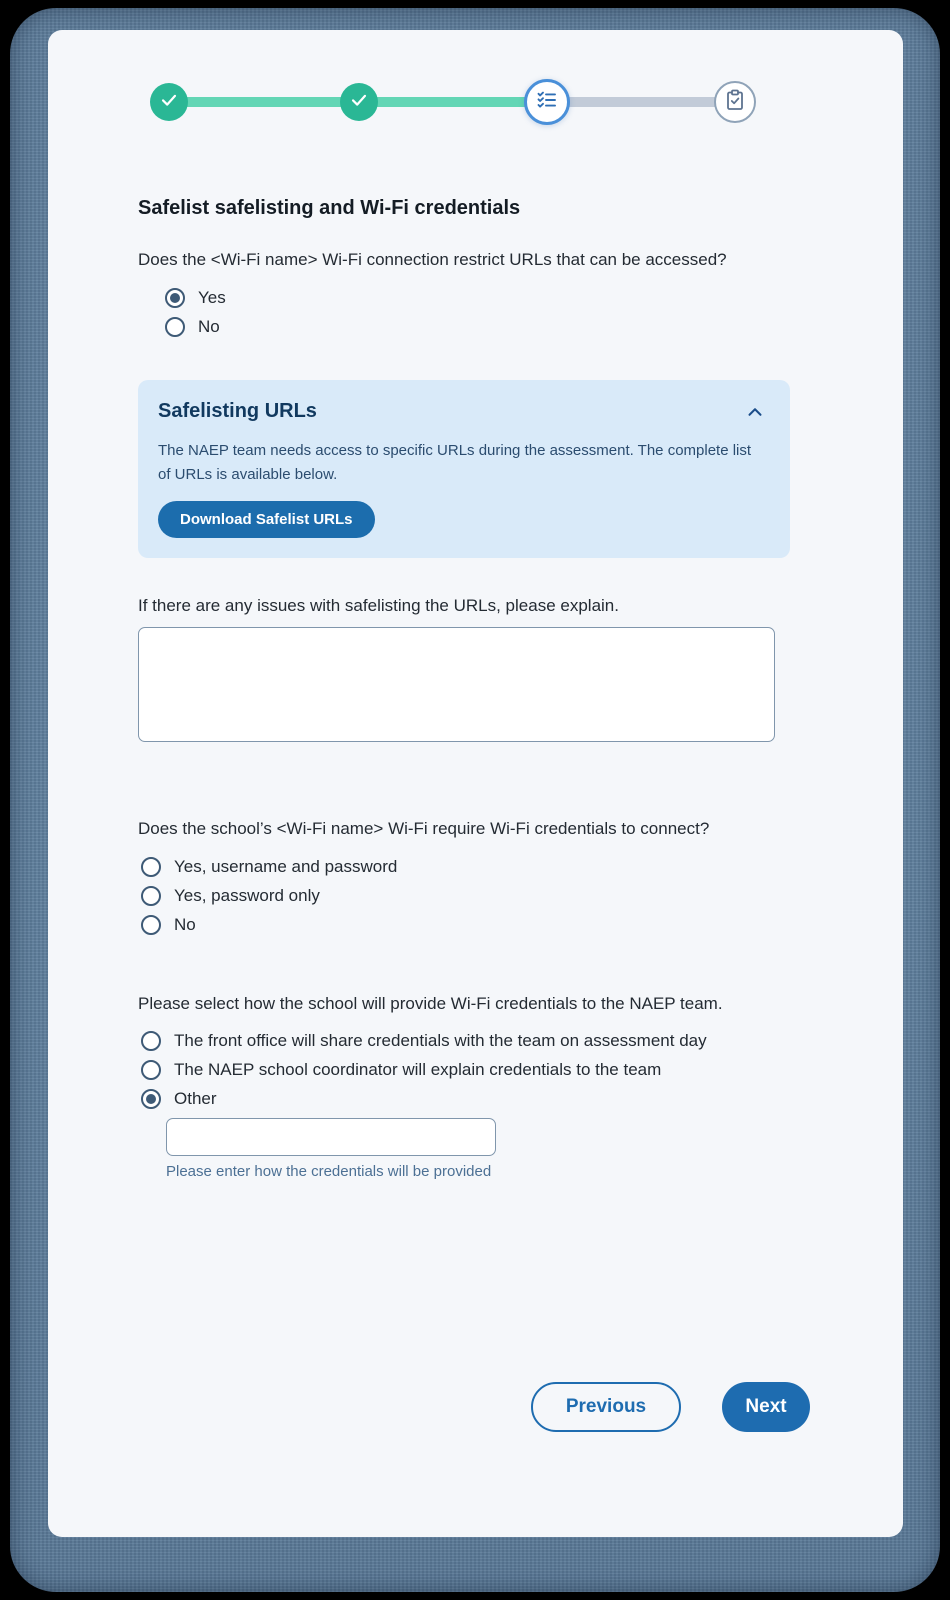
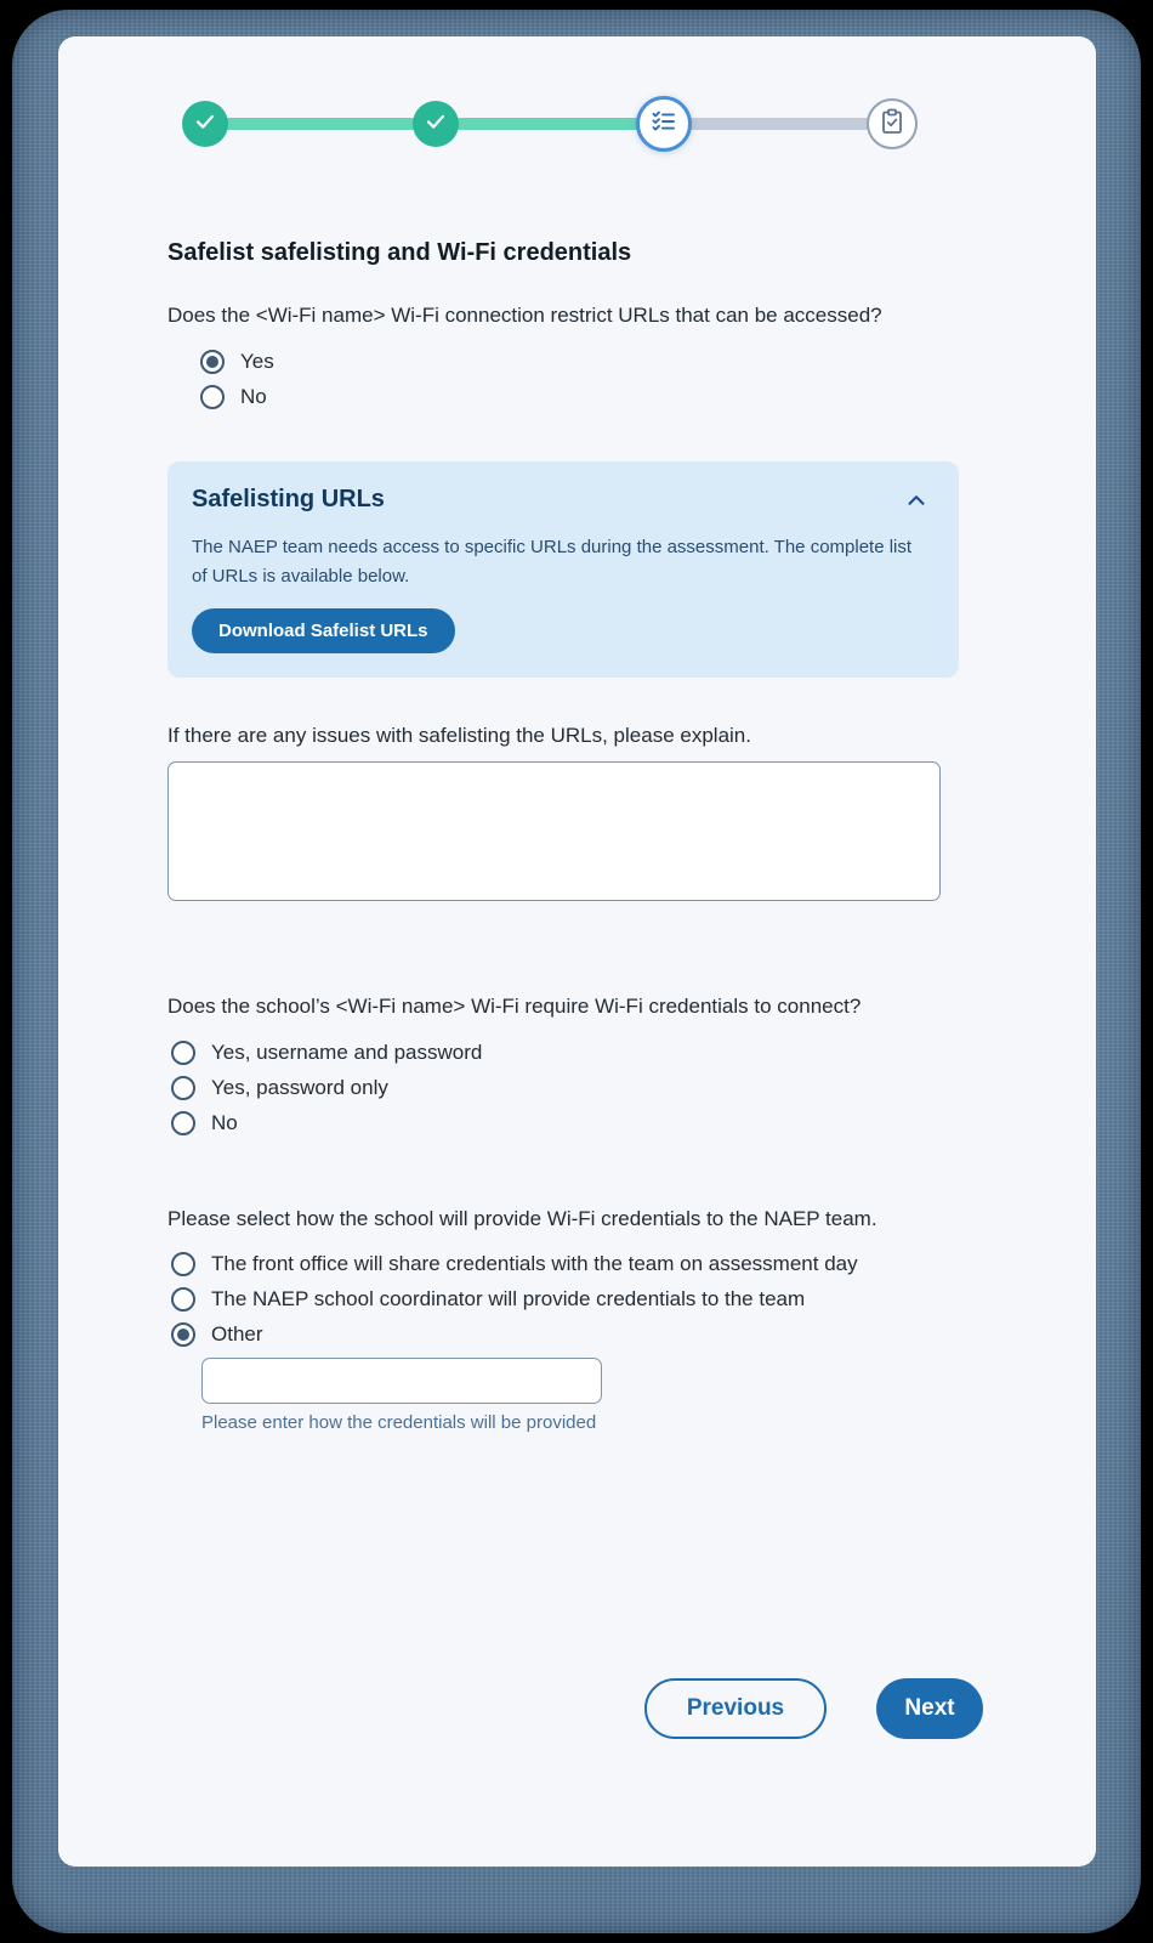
  Safelist safelisting and Wi-Fi credentials
  Does the <Wi-Fi name> Wi-Fi connection restrict URLs that can be accessed?
  Yes
  No
  Safelisting URLs
  The NAEP team needs access to specific URLs during the assessment. The complete list of URLs is available below.
  Download Safelist URLs
  If there are any issues with safelisting the URLs, please explain.
  Does the school’s <Wi-Fi name> Wi-Fi require Wi-Fi credentials to connect?
  Yes, username and password
  Yes, password only
  No
  Please select how the school will provide Wi-Fi credentials to the NAEP team.
  The front office will share credentials with the team on assessment day
- The NAEP school coordinator will explain credentials to the team
+ The NAEP school coordinator will provide credentials to the team
  Other
  Please enter how the credentials will be provided
  Previous
  Next
